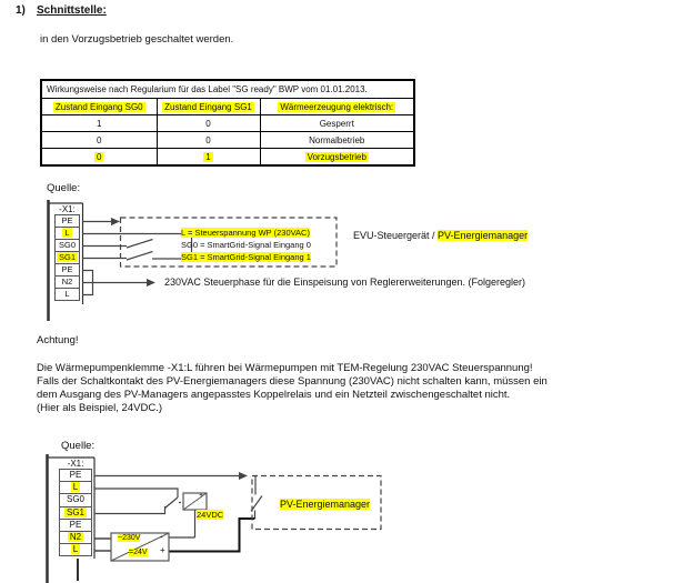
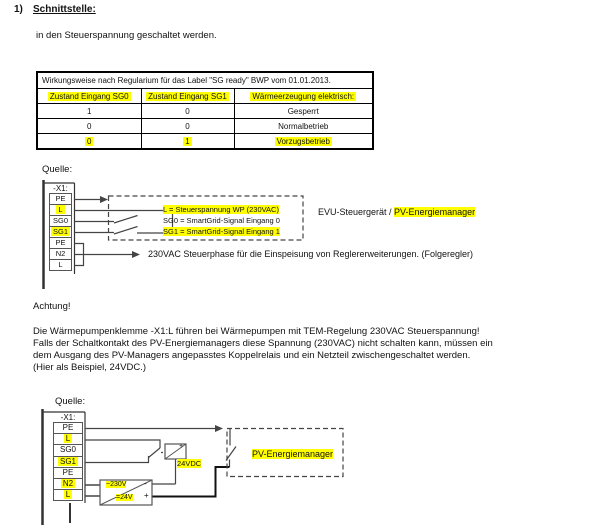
  1)
  Schnittstelle:
- in den Vorzugsbetrieb geschaltet werden.
+ in den Steuerspannung geschaltet werden.
  Wirkungsweise nach Regularium für das Label "SG ready" BWP vom 01.01.2013.
  	Zustand Eingang SG0	Zustand Eingang SG1	Wärmeerzeugung elektrisch:
  1	0	Gesperrt
  0	0	Normalbetrieb
  0	1	Vorzugsbetrieb
  Quelle:
  -X1:
  PE
  L
  SG0
  SG1
  PE
  N2
  L
  L = Steuerspannung WP (230VAC)
  SG0 = SmartGrid-Signal Eingang 0
  SG1 = SmartGrid-Signal Eingang 1
  EVU-Steuergerät / PV-Energiemanager
  230VAC Steuerphase für die Einspeisung von Reglererweiterungen. (Folgeregler)
  Achtung!
  Die Wärmepumpenklemme -X1:L führen bei Wärmepumpen mit TEM-Regelung 230VAC Steuerspannung!
  Falls der Schaltkontakt des PV-Energiemanagers diese Spannung (230VAC) nicht schalten kann, müssen ein
- dem Ausgang des PV-Managers angepasstes Koppelrelais und ein Netzteil zwischengeschaltet nicht.
+ dem Ausgang des PV-Managers angepasstes Koppelrelais und ein Netzteil zwischengeschaltet werden.
  (Hier als Beispiel, 24VDC.)
  Quelle:
  -X1:
  PE
  L
  SG0
  SG1
  PE
  N2
  L
  24VDC
  -
  +
  PV-Energiemanager
